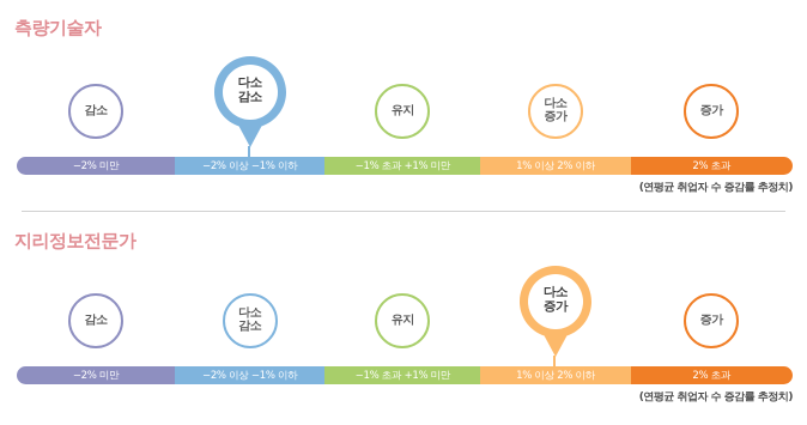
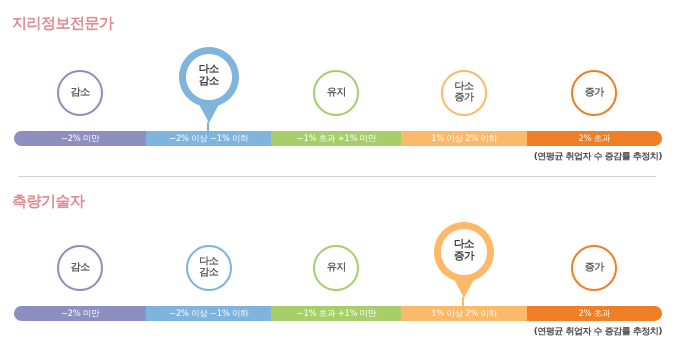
- 측량기술자
+ 지리정보전문가
  감소
  다소
  감소
  유지
  다소
  증가
  증가
  −2% 미만
  −2% 이상 −1% 이하
  −1% 초과 +1% 미만
  1% 이상 2% 이하
  2% 초과
  (연평균 취업자 수 증감률 추정치)
- 지리정보전문가
+ 측량기술자
  감소
  다소
  감소
  유지
  다소
  증가
  증가
  −2% 미만
  −2% 이상 −1% 이하
  −1% 초과 +1% 미만
  1% 이상 2% 이하
  2% 초과
  (연평균 취업자 수 증감률 추정치)
